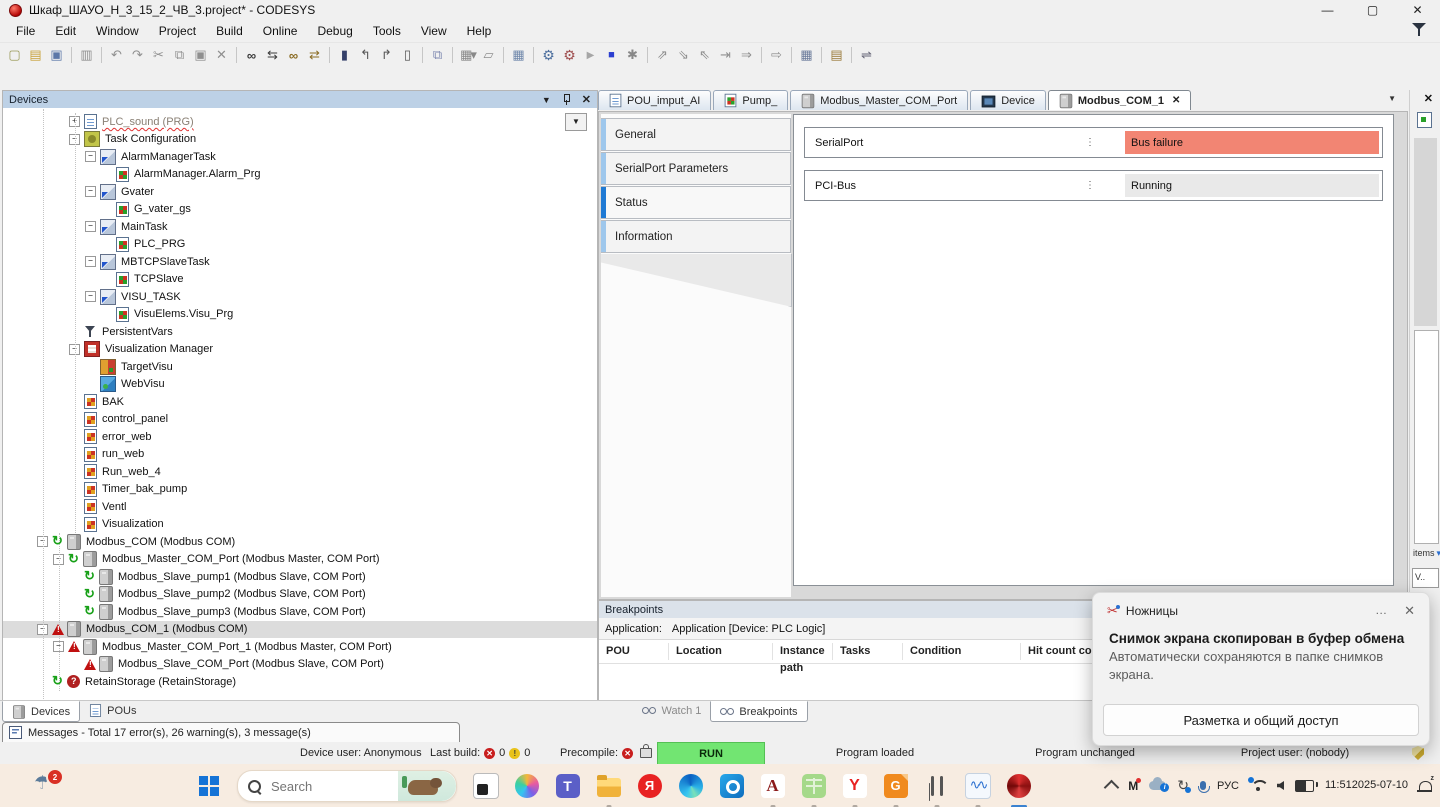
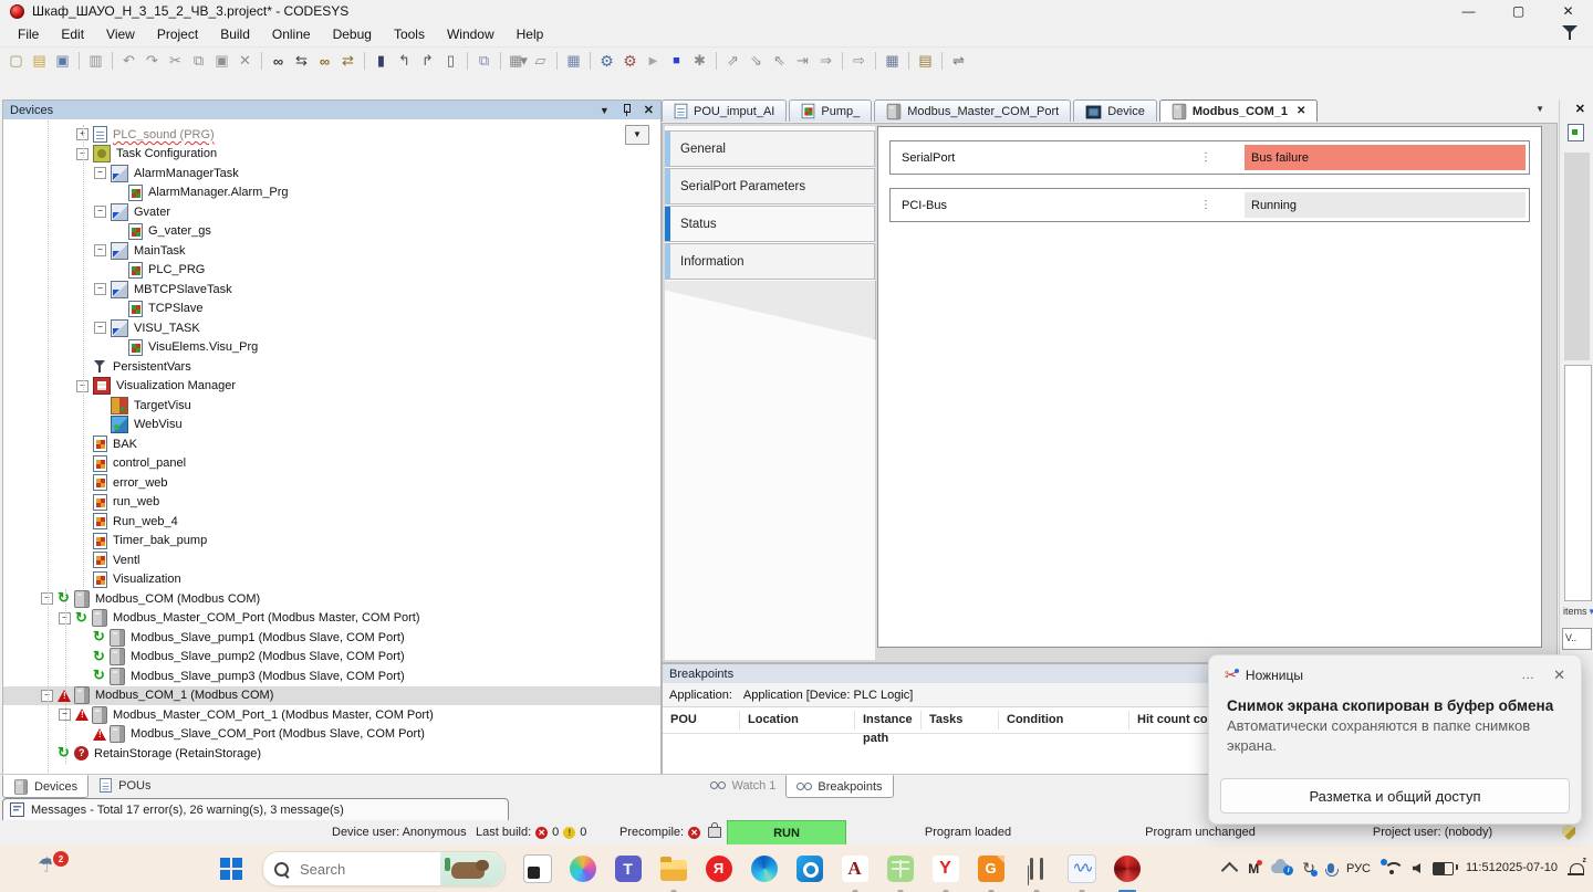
  Шкаф_ШАУО_Н_3_15_2_ЧВ_3.project* - CODESYS
  —
  ▢
  ✕
  File
  Edit
- Window
+ View
  Project
  Build
  Online
  Debug
  Tools
- View
+ Window
  Help
  Devices
  ▼
  ✕
  ▼
  +
  PLC_sound (PRG)
  −
  Task Configuration
  −
  AlarmManagerTask
  AlarmManager.Alarm_Prg
  −
  Gvater
  G_vater_gs
  −
  MainTask
  PLC_PRG
  −
  MBTCPSlaveTask
  TCPSlave
  −
  VISU_TASK
  VisuElems.Visu_Prg
  PersistentVars
  −
  Visualization Manager
  TargetVisu
  WebVisu
  BAK
  control_panel
  error_web
  run_web
  Run_web_4
  Timer_bak_pump
  Ventl
  Visualization
  −
  Modbus_COM (Modbus COM)
  −
  Modbus_Master_COM_Port (Modbus Master, COM Port)
  Modbus_Slave_pump1 (Modbus Slave, COM Port)
  Modbus_Slave_pump2 (Modbus Slave, COM Port)
  Modbus_Slave_pump3 (Modbus Slave, COM Port)
  −
  Modbus_COM_1 (Modbus COM)
  −
  Modbus_Master_COM_Port_1 (Modbus Master, COM Port)
  Modbus_Slave_COM_Port (Modbus Slave, COM Port)
  RetainStorage (RetainStorage)
  POU_imput_AI
  Pump_
  Modbus_Master_COM_Port
  Device
  Modbus_COM_1
  ▼
  General
  SerialPort Parameters
  Status
  Information
  SerialPort
  Bus failure
  PCI-Bus
  Running
  Breakpoints
  Application:
  Application [Device: PLC Logic]
  POU
  Location
  Instance path
  Tasks
  Condition
  Devices
  POUs
  Watch 1
  Breakpoints
  Messages - Total 17 error(s), 26 warning(s), 3 message(s)
  Device user: Anonymous
  Last build:
  ✕
  0
  !
  0
  Precompile:
  ✕
  RUN
  Program loaded
  Program unchanged
  Project user: (nobody)
  ✕
  items
  V..
  ✂
  Ножницы
  …
  ✕
  Снимок экрана скопирован в буфер обмена
  Автоматически сохраняются в папке снимков экрана.
  Разметка и общий доступ
  ☂
  2
  Search
  M
  ↻
  РУС
  11:51
  2025-07-10
